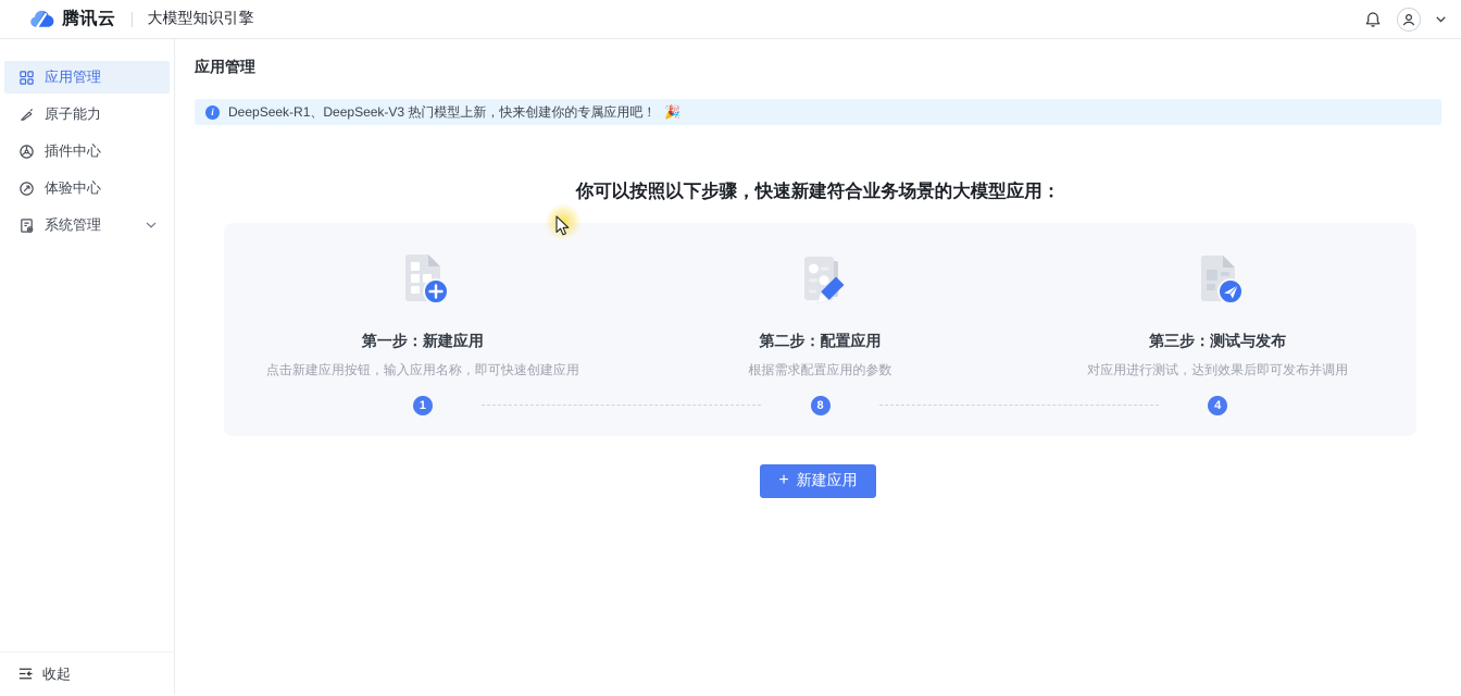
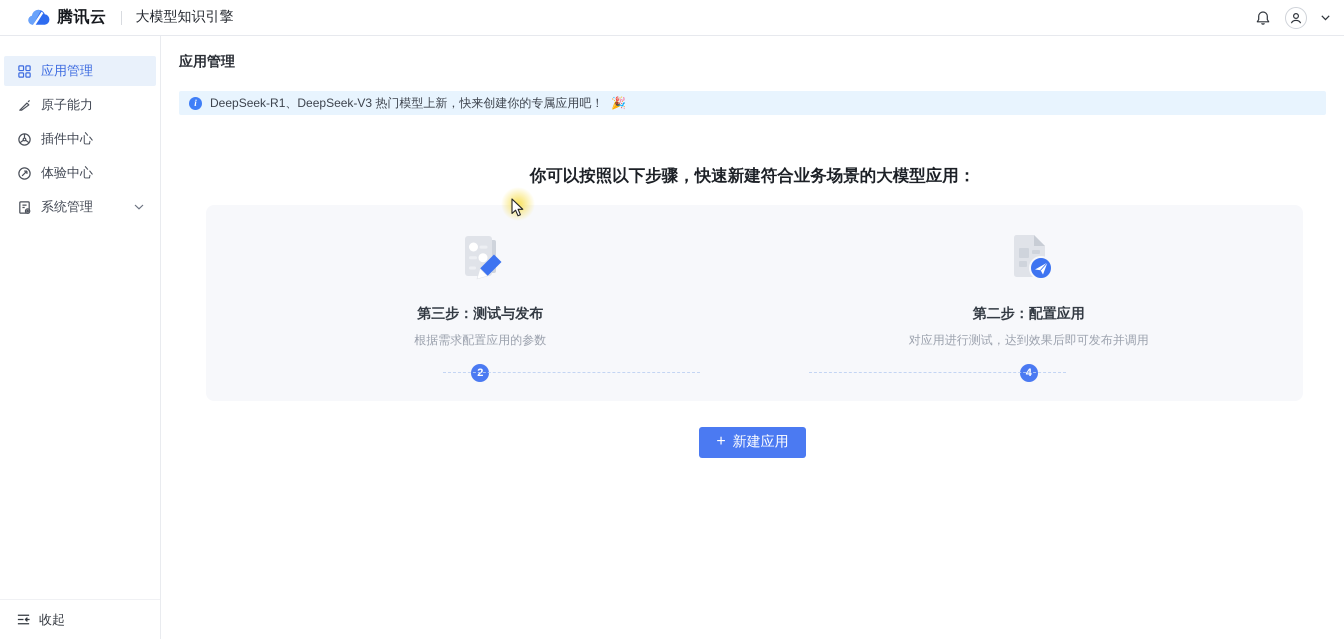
  腾讯云
  大模型知识引擎
  应用管理
  原子能力
  插件中心
  体验中心
  系统管理
  收起
  应用管理
  i
  DeepSeek-R1、DeepSeek-V3 热门模型上新，快来创建你的专属应用吧！
  🎉
  你可以按照以下步骤，快速新建符合业务场景的大模型应用：
- 第一步：新建应用
- 点击新建应用按钮，输入应用名称，即可快速创建应用
- 1
- 第二步：配置应用
+ 第三步：测试与发布
  根据需求配置应用的参数
- 8
+ 2
- 第三步：测试与发布
+ 第二步：配置应用
  对应用进行测试，达到效果后即可发布并调用
  4
  +
  新建应用
